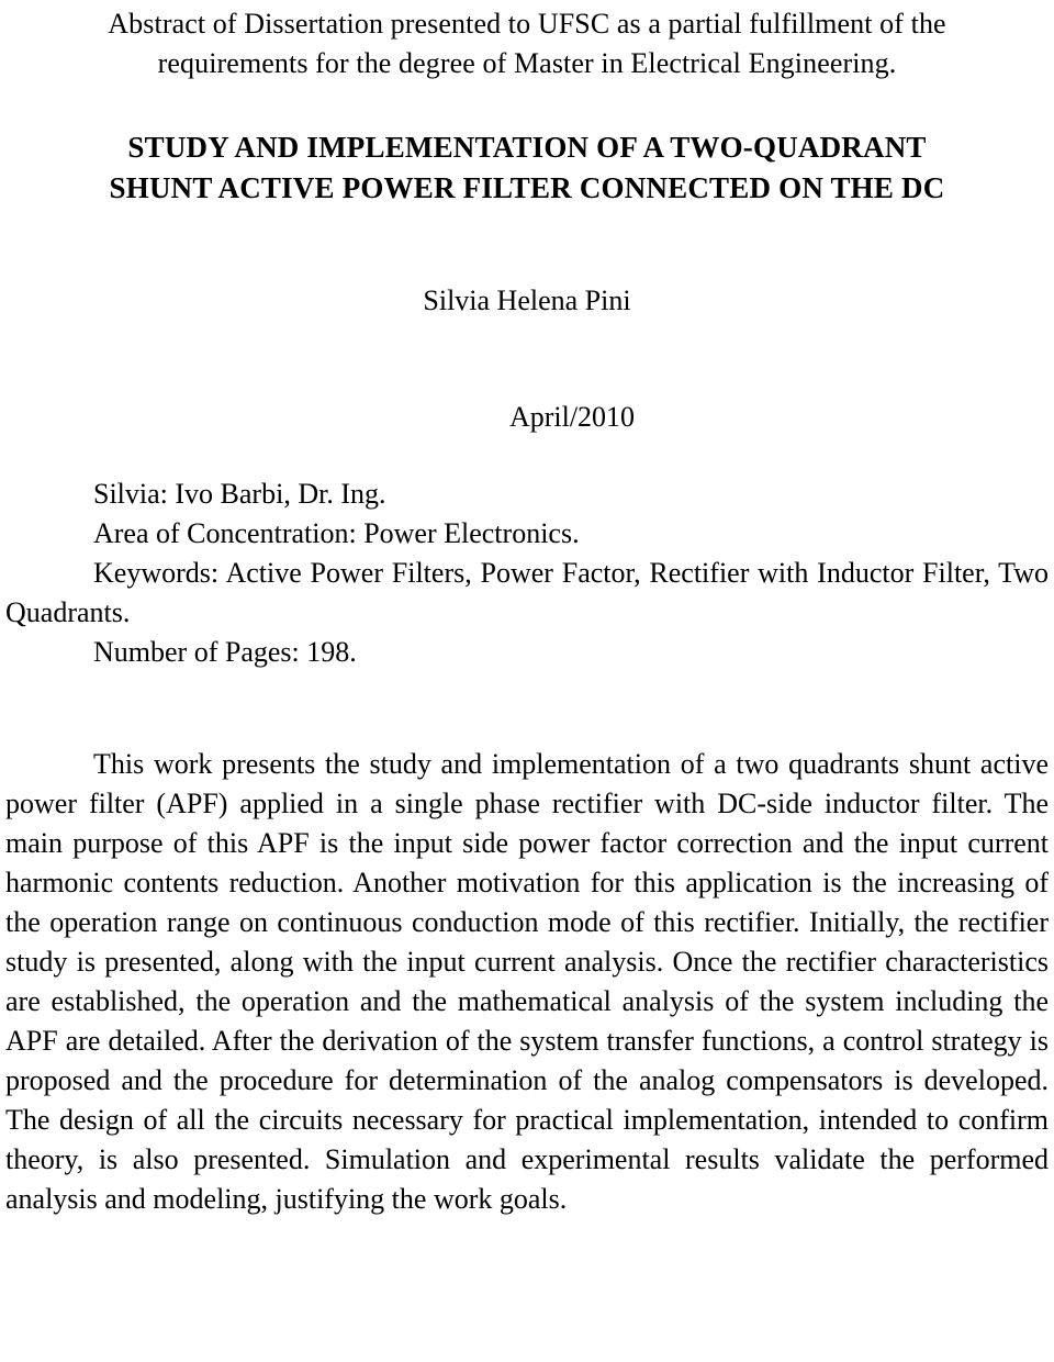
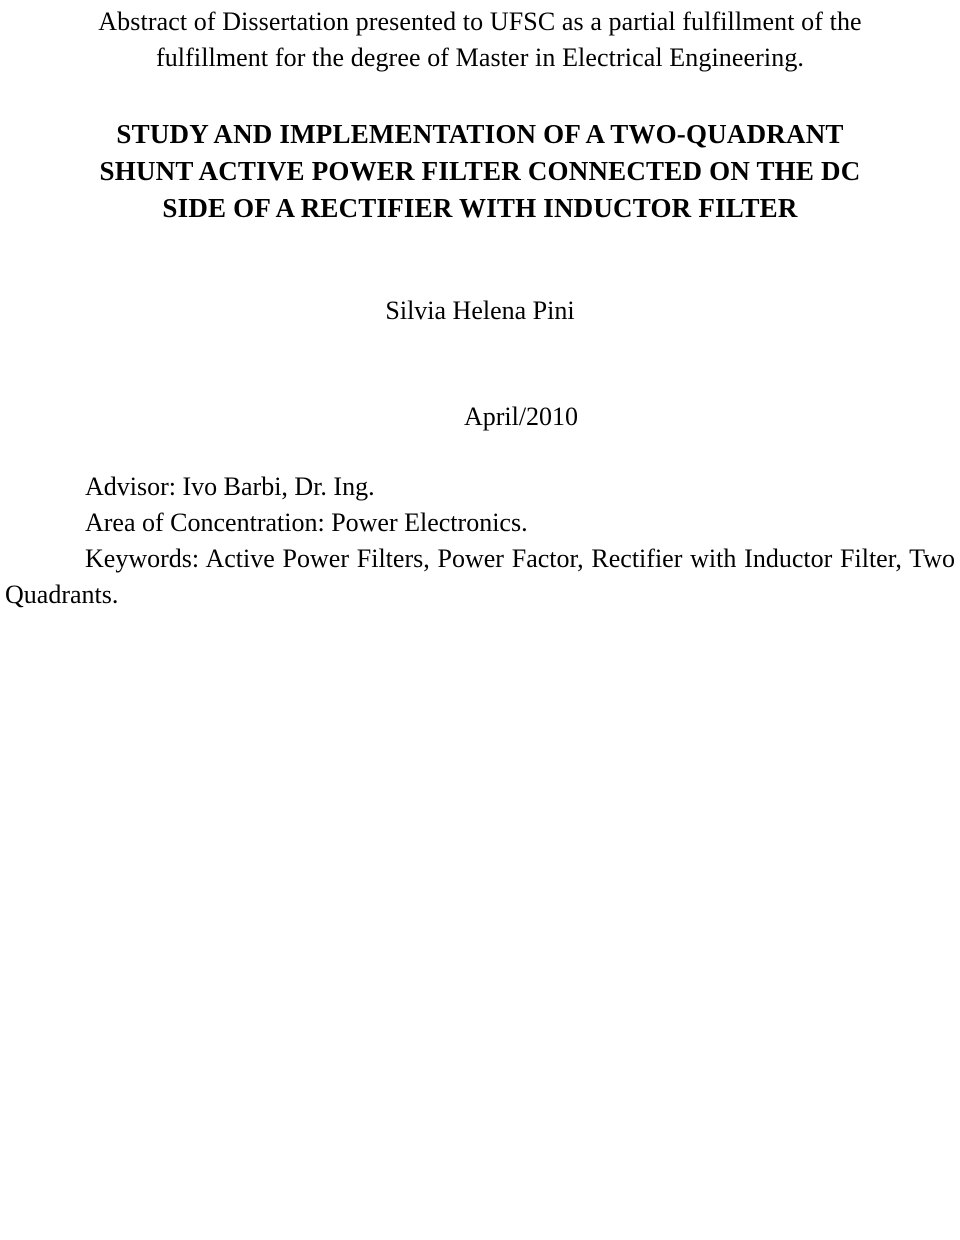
  Abstract of Dissertation presented to UFSC as a partial fulfillment of the
- requirements for the degree of Master in Electrical Engineering.
+ fulfillment for the degree of Master in Electrical Engineering.
  STUDY AND IMPLEMENTATION OF A TWO-QUADRANT
  SHUNT ACTIVE POWER FILTER CONNECTED ON THE DC
+ SIDE OF A RECTIFIER WITH INDUCTOR FILTER
  Silvia Helena Pini
  April/2010
- Silvia: Ivo Barbi, Dr. Ing.
+ Advisor: Ivo Barbi, Dr. Ing.
  Area of Concentration: Power Electronics.
  Keywords: Active Power Filters, Power Factor, Rectifier with Inductor Filter, Two Quadrants.
- Number of Pages: 198.
- This work presents the study and implementation of a two quadrants shunt active power filter (APF) applied in a single phase rectifier with DC-side inductor filter. The main purpose of this APF is the input side power factor correction and the input current harmonic contents reduction. Another motivation for this application is the increasing of the operation range on continuous conduction mode of this rectifier. Initially, the rectifier study is presented, along with the input current analysis. Once the rectifier characteristics are established, the operation and the mathematical analysis of the system including the APF are detailed. After the derivation of the system transfer functions, a control strategy is proposed and the procedure for determination of the analog compensators is developed. The design of all the circuits necessary for practical implementation, intended to confirm theory, is also presented. Simulation and experimental results validate the performed analysis and modeling, justifying the work goals.
